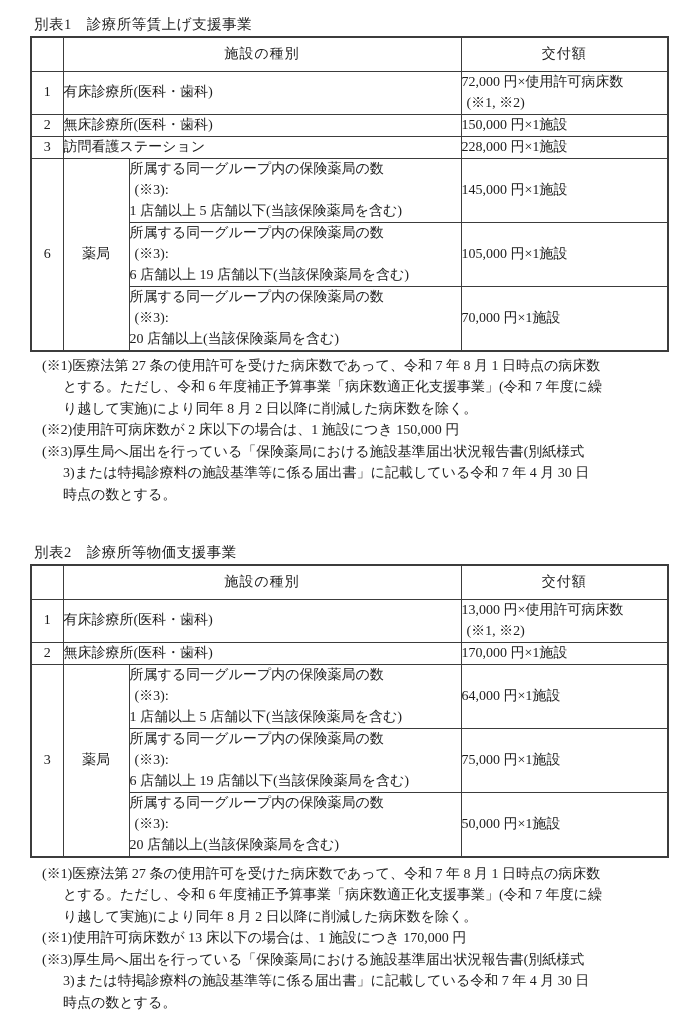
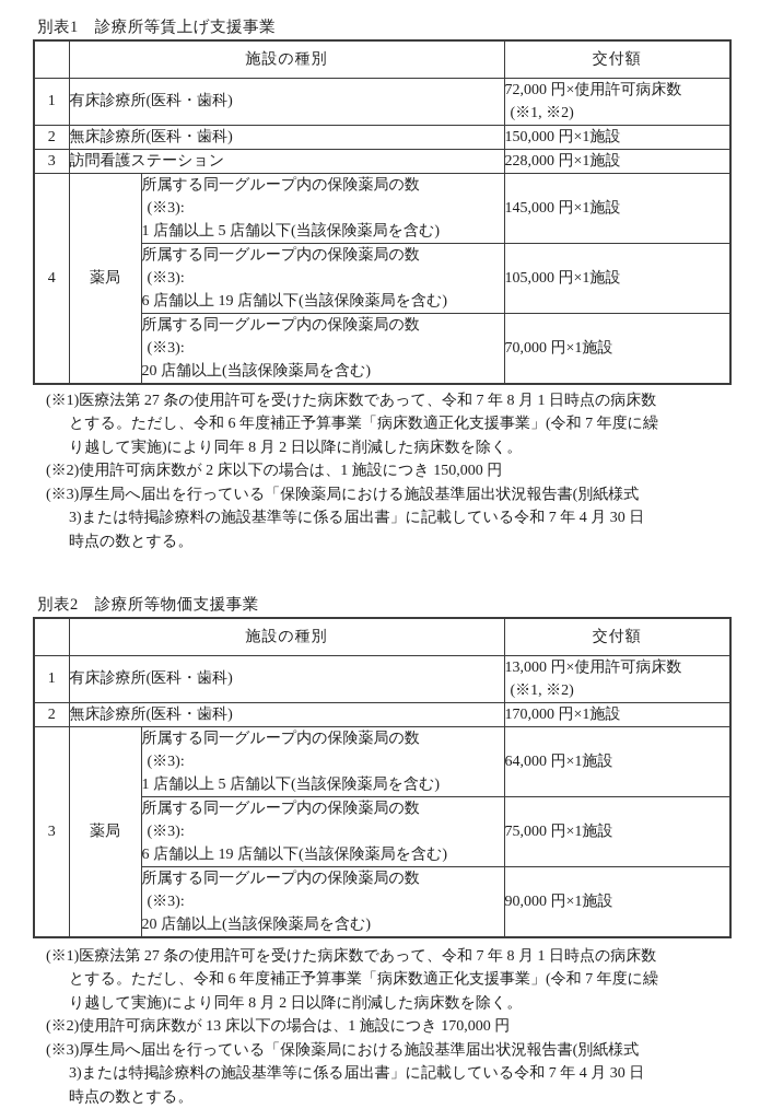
  別表1 診療所等賃上げ支援事業
  	施設の種別	交付額
  1	有床診療所(医科・歯科)	72,000 円×使用許可病床数 (※1, ※2)
  2	無床診療所(医科・歯科)	150,000 円×1施設
  3	訪問看護ステーション	228,000 円×1施設
- 6	薬局	所属する同一グループ内の保険薬局の数 (※3): 1 店舗以上 5 店舗以下(当該保険薬局を含む)	145,000 円×1施設
+ 4	薬局	所属する同一グループ内の保険薬局の数 (※3): 1 店舗以上 5 店舗以下(当該保険薬局を含む)	145,000 円×1施設
  所属する同一グループ内の保険薬局の数 (※3): 6 店舗以上 19 店舗以下(当該保険薬局を含む)	105,000 円×1施設
  所属する同一グループ内の保険薬局の数 (※3): 20 店舗以上(当該保険薬局を含む)	70,000 円×1施設
  (※1)医療法第 27 条の使用許可を受けた病床数であって、令和 7 年 8 月 1 日時点の病床数
  とする。ただし、令和 6 年度補正予算事業「病床数適正化支援事業」(令和 7 年度に繰
  り越して実施)により同年 8 月 2 日以降に削減した病床数を除く。
  (※2)使用許可病床数が 2 床以下の場合は、1 施設につき 150,000 円
  (※3)厚生局へ届出を行っている「保険薬局における施設基準届出状況報告書(別紙様式
  3)または特掲診療料の施設基準等に係る届出書」に記載している令和 7 年 4 月 30 日
  時点の数とする。
  別表2 診療所等物価支援事業
  	施設の種別	交付額
  1	有床診療所(医科・歯科)	13,000 円×使用許可病床数 (※1, ※2)
  2	無床診療所(医科・歯科)	170,000 円×1施設
  3	薬局	所属する同一グループ内の保険薬局の数 (※3): 1 店舗以上 5 店舗以下(当該保険薬局を含む)	64,000 円×1施設
  所属する同一グループ内の保険薬局の数 (※3): 6 店舗以上 19 店舗以下(当該保険薬局を含む)	75,000 円×1施設
- 所属する同一グループ内の保険薬局の数 (※3): 20 店舗以上(当該保険薬局を含む)	50,000 円×1施設
+ 所属する同一グループ内の保険薬局の数 (※3): 20 店舗以上(当該保険薬局を含む)	90,000 円×1施設
  (※1)医療法第 27 条の使用許可を受けた病床数であって、令和 7 年 8 月 1 日時点の病床数
  とする。ただし、令和 6 年度補正予算事業「病床数適正化支援事業」(令和 7 年度に繰
  り越して実施)により同年 8 月 2 日以降に削減した病床数を除く。
- (※1)使用許可病床数が 13 床以下の場合は、1 施設につき 170,000 円
+ (※2)使用許可病床数が 13 床以下の場合は、1 施設につき 170,000 円
  (※3)厚生局へ届出を行っている「保険薬局における施設基準届出状況報告書(別紙様式
  3)または特掲診療料の施設基準等に係る届出書」に記載している令和 7 年 4 月 30 日
  時点の数とする。
